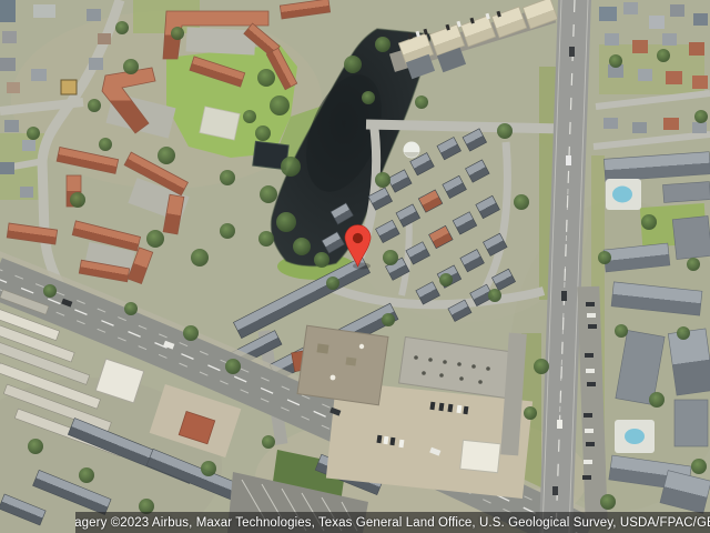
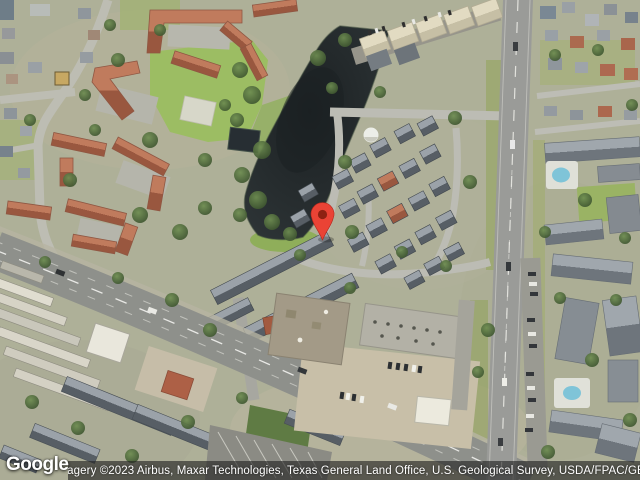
+ Google
  agery ©2023 Airbus, Maxar Technologies, Texas General Land Office, U.S. Geological Survey, USDA/FPAC/G
